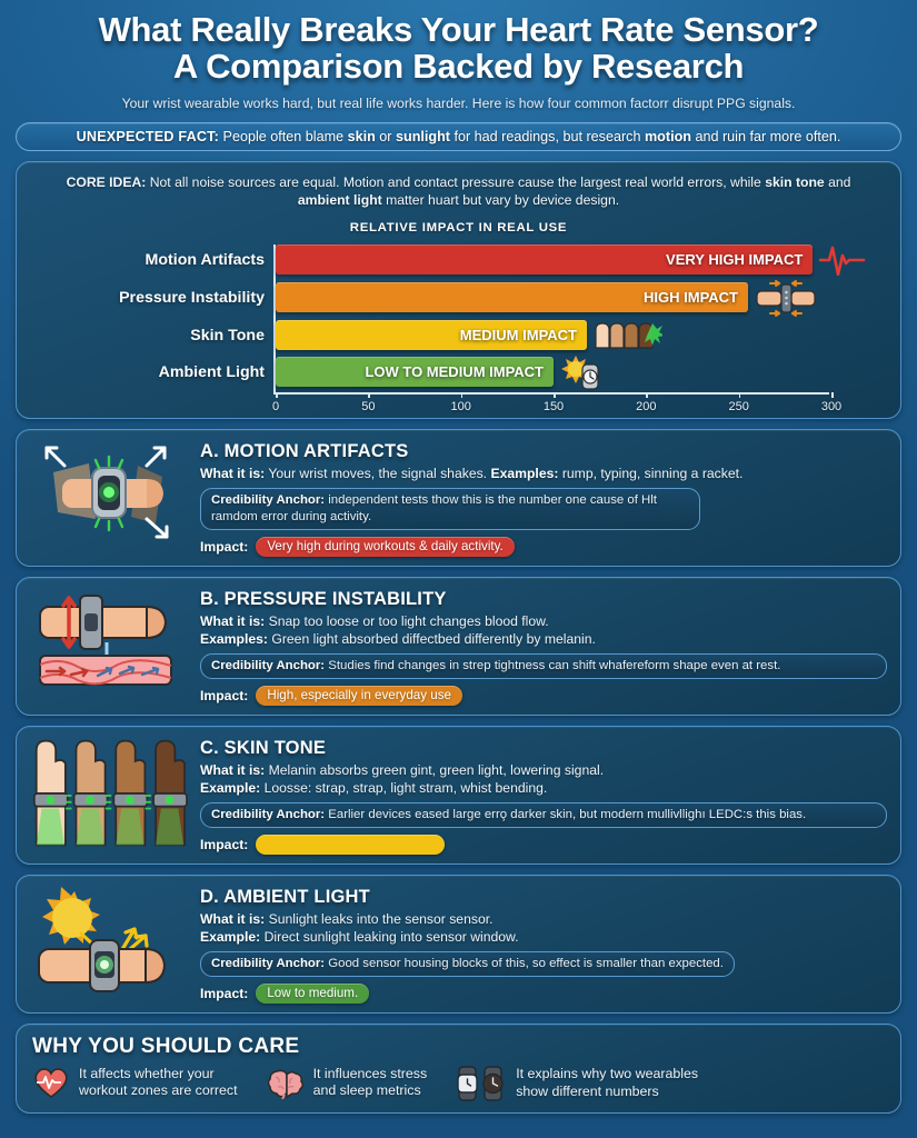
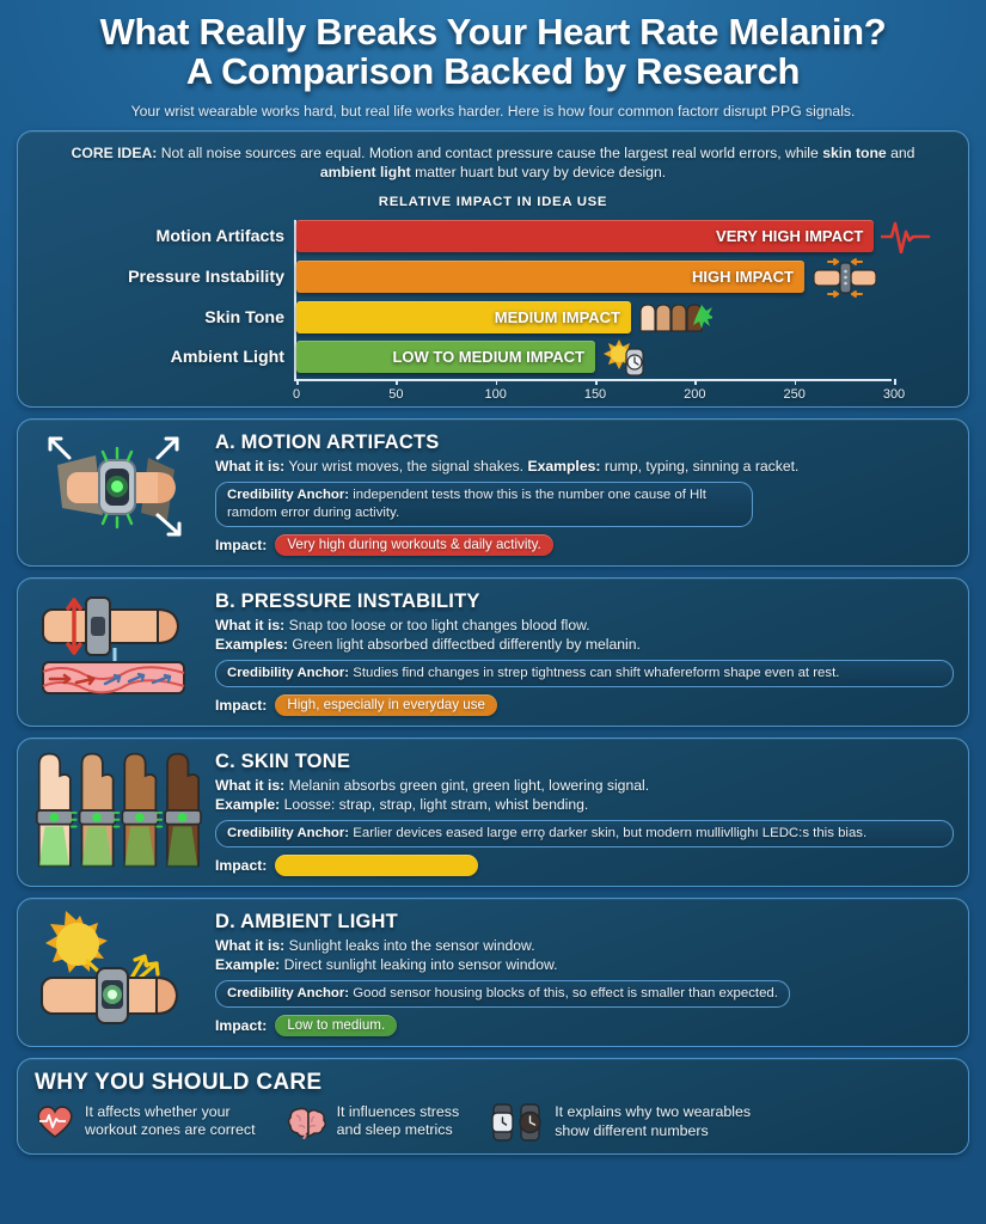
- What Really Breaks Your Heart Rate Sensor?
+ What Really Breaks Your Heart Rate Melanin?
  A Comparison Backed by Research
  Your wrist wearable works hard, but real life works harder. Here is how four common factorr disrupt PPG signals.
- UNEXPECTED FACT: People often blame skin or sunlight for had readings, but research motion and ruin far more often.
  CORE IDEA: Not all noise sources are equal. Motion and contact pressure cause the largest real world errors, while skin tone and ambient light matter huart but vary by device design.
- RELATIVE IMPACT IN REAL USE
+ RELATIVE IMPACT IN IDEA USE
  0
  50
  100
  150
  200
  250
  300
  Motion Artifacts
  VERY HIGH IMPACT
  Pressure Instability
  HIGH IMPACT
  Skin Tone
  MEDIUM IMPACT
  Ambient Light
  LOW TO MEDIUM IMPACT
  A. MOTION ARTIFACTS
  What it is: Your wrist moves, the signal shakes. Examples: rump, typing, sinning a racket.
  Credibility Anchor: independent tests thow this is the number one cause of Hlt ramdom error during activity.
  Impact:
  Very high during workouts & daily activity.
  B. PRESSURE INSTABILITY
  What it is: Snap too loose or too light changes blood flow.
  Examples: Green light absorbed diffectbed differently by melanin.
  Credibility Anchor: Studies find changes in strep tightness can shift whafereform shape even at rest.
  Impact:
  High, especially in everyday use
  C. SKIN TONE
  What it is: Melanin absorbs green gint, green light, lowering signal.
  Example: Loosse: strap, strap, light stram, whist bending.
  Credibility Anchor: Earlier devices eased large erro̧ darker skin, but modern mullivllighı LEDC:s this bias.
  Impact:
  D. AMBIENT LIGHT
- What it is: Sunlight leaks into the sensor sensor.
+ What it is: Sunlight leaks into the sensor window.
  Example: Direct sunlight leaking into sensor window.
  Credibility Anchor: Good sensor housing blocks of this, so effect is smaller than expected.
  Impact:
  Low to medium.
  WHY YOU SHOULD CARE
  It affects whether your
  workout zones are correct
  It influences stress
  and sleep metrics
  It explains why two wearables
  show different numbers
